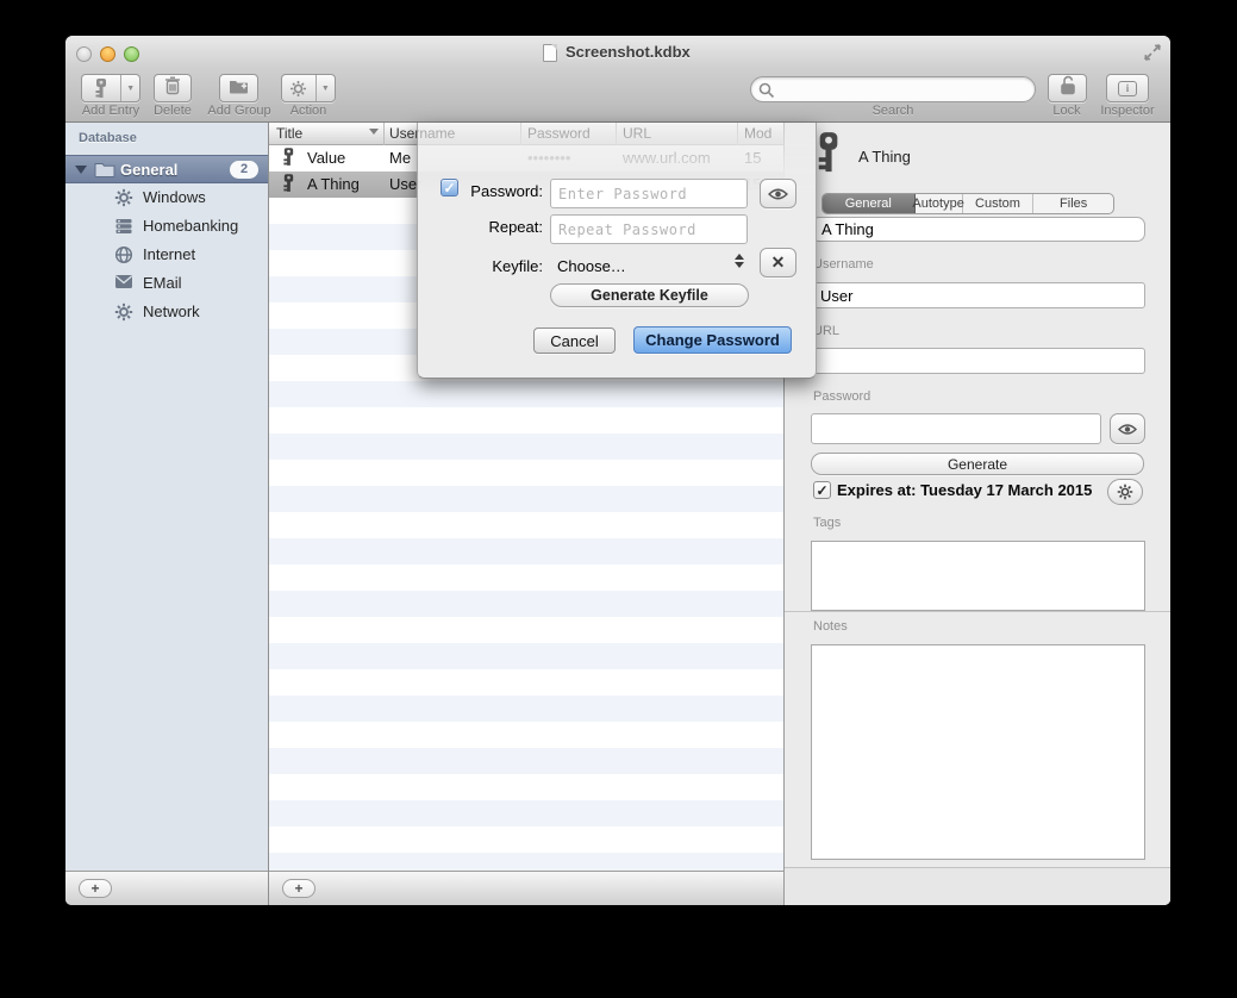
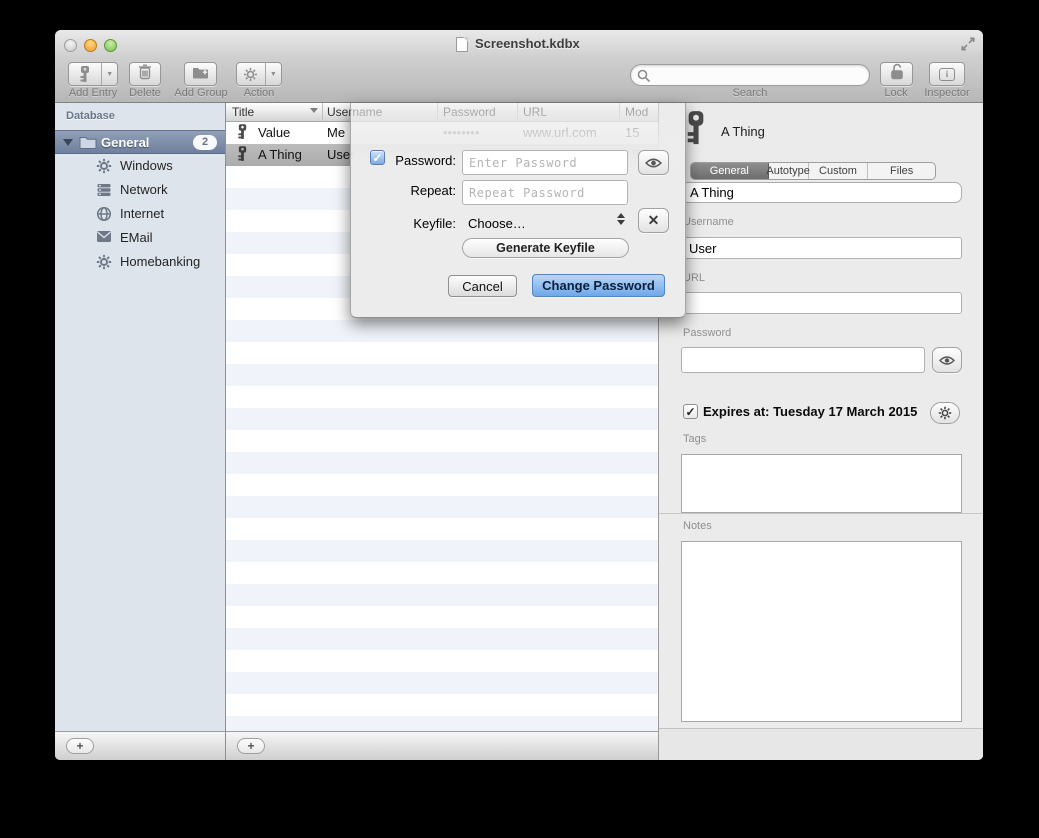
  Screenshot.kdbx
  Add Entry
  Delete
  Add Group
  Action
  Search
  Lock
  i
  Inspector
  Database
  General
  2
  Windows
- Homebanking
+ Network
  Internet
  EMail
- Network
+ Homebanking
  Title
  Value
  Me
  A Thing
  Use
  A Thing
  General
  Autotype
  Custom
  Files
  A Thing
  Username
  User
  URL
  Password
- Generate
  ✓
  Expires at: Tuesday 17 March 2015
  Tags
  Notes
  +
  +
  ✓
  Password:
  Enter Password
  Repeat:
  Repeat Password
  Keyfile:
  Choose…
  ✕
  Generate Keyfile
  Cancel
  Change Password
